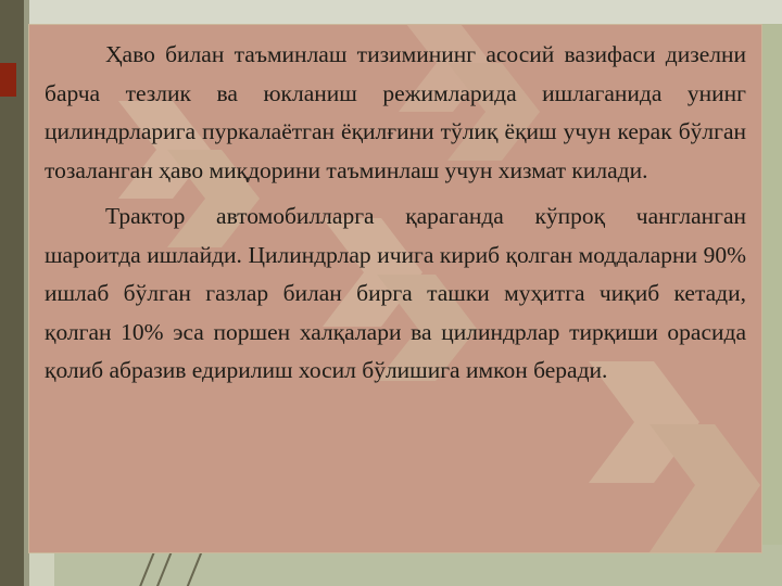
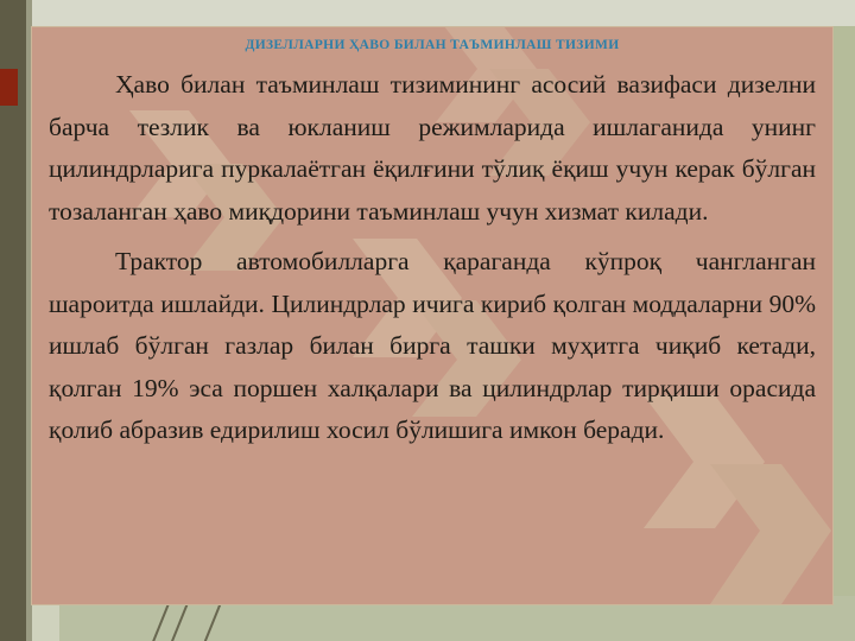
+ ДИЗЕЛЛАРНИ ҲАВО БИЛАН ТАЪМИНЛАШ ТИЗИМИ
  Ҳаво билан таъминлаш тизимининг асосий вазифаси дизелни барча тезлик ва юкланиш режимларида ишлаганида унинг цилиндрларига пуркалаётган ёқилғини тўлиқ ёқиш учун керак бўлган тозаланган ҳаво миқдорини таъминлаш учун хизмат килади.
- Трактор автомобилларга қараганда кўпроқ чангланган шароитда ишлайди. Цилиндрлар ичига кириб қолган моддаларни 90% ишлаб бўлган газлар билан бирга ташки муҳитга чиқиб кетади, қолган 10% эса поршен халқалари ва цилиндрлар тирқиши орасида қолиб абразив едирилиш хосил бўлишига имкон беради.
+ Трактор автомобилларга қараганда кўпроқ чангланган шароитда ишлайди. Цилиндрлар ичига кириб қолган моддаларни 90% ишлаб бўлган газлар билан бирга ташки муҳитга чиқиб кетади, қолган 19% эса поршен халқалари ва цилиндрлар тирқиши орасида қолиб абразив едирилиш хосил бўлишига имкон беради.
